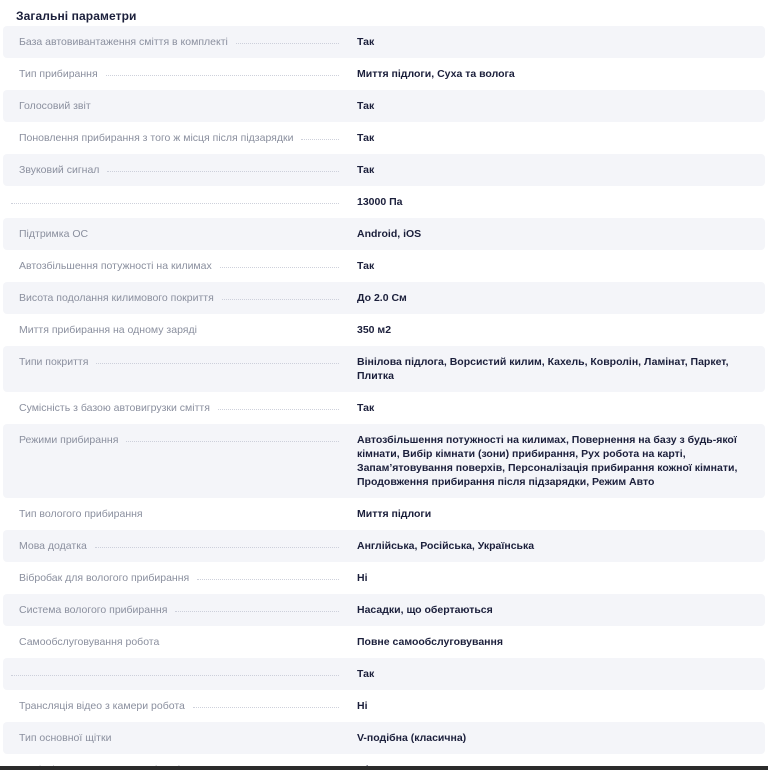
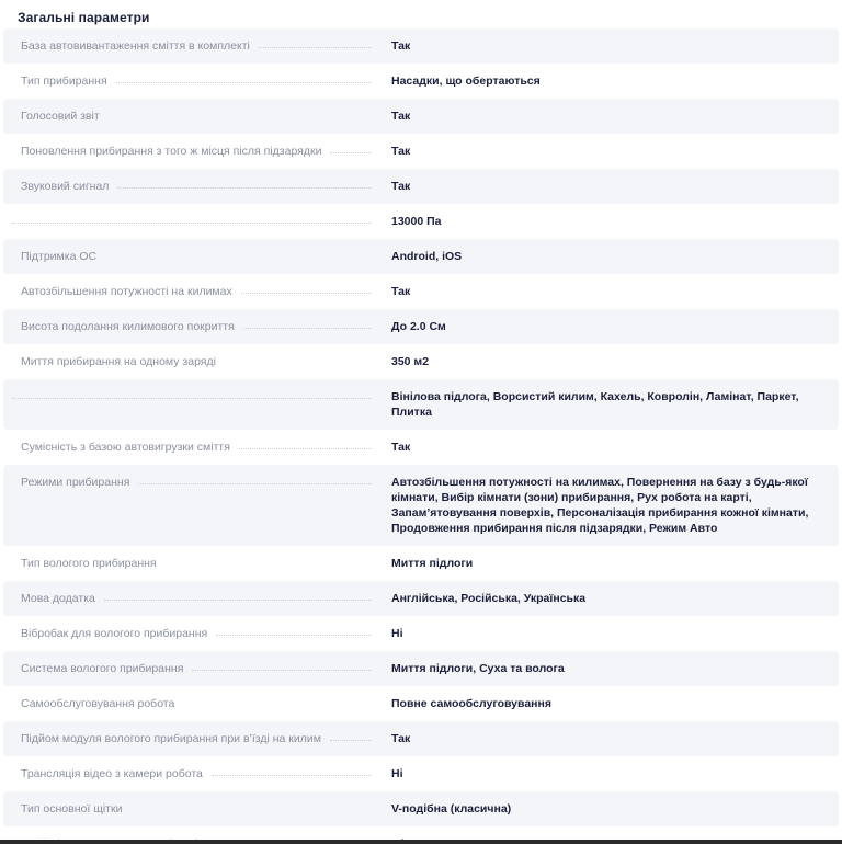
  Загальні параметри
  База автовивантаження сміття в комплекті
  Так
  Тип прибирання
- Миття підлоги, Суха та волога
+ Насадки, що обертаються
  Голосовий звіт
  Так
  Поновлення прибирання з того ж місця після підзарядки
  Так
  Звуковий сигнал
  Так
  13000 Па
  Підтримка ОС
  Android, iOS
  Автозбільшення потужності на килимах
  Так
  Висота подолання килимового покриття
  До 2.0 См
  Миття прибирання на одному заряді
  350 м2
- Типи покриття
  Вінілова підлога, Ворсистий килим, Кахель, Ковролін, Ламінат, Паркет, Плитка
  Сумісність з базою автовигрузки сміття
  Так
  Режими прибирання
  Автозбільшення потужності на килимах, Повернення на базу з будь-якої кімнати, Вибір кімнати (зони) прибирання, Рух робота на карті, Запам’ятовування поверхів, Персоналізація прибирання кожної кімнати, Продовження прибирання після підзарядки, Режим Авто
  Тип вологого прибирання
  Миття підлоги
  Мова додатка
  Англійська, Російська, Українська
  Вібробак для вологого прибирання
  Ні
  Система вологого прибирання
- Насадки, що обертаються
+ Миття підлоги, Суха та волога
  Самообслуговування робота
  Повне самообслуговування
+ Підйом модуля вологого прибирання при в’їзді на килим
  Так
  Трансляція відео з камери робота
  Ні
  Тип основної щітки
  V-подібна (класична)
